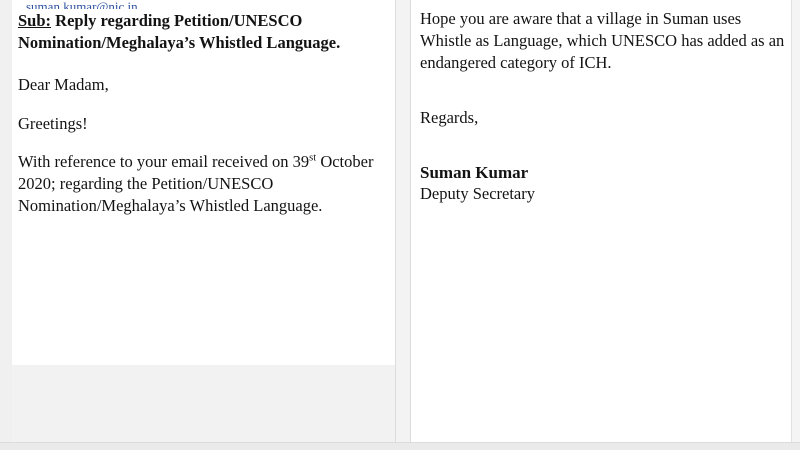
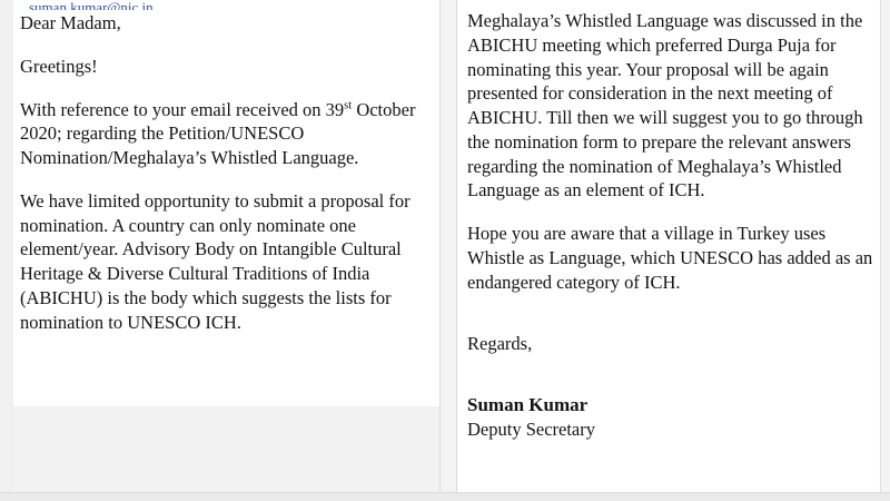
  suman.kumar@nic.in
- Sub: Reply regarding Petition/UNESCO Nomination/Meghalaya’s Whistled Language.
  Dear Madam,
  Greetings!
  With reference to your email received on 39st October 2020; regarding the Petition/UNESCO Nomination/Meghalaya’s Whistled Language.
+ We have limited opportunity to submit a proposal for nomination. A country can only nominate one element/year. Advisory Body on Intangible Cultural Heritage & Diverse Cultural Traditions of India (ABICHU) is the body which suggests the lists for nomination to UNESCO ICH.
+ Meghalaya’s Whistled Language was discussed in the ABICHU meeting which preferred Durga Puja for nominating this year. Your proposal will be again presented for consideration in the next meeting of ABICHU. Till then we will suggest you to go through the nomination form to prepare the relevant answers regarding the nomination of Meghalaya’s Whistled Language as an element of ICH.
- Hope you are aware that a village in Suman uses Whistle as Language, which UNESCO has added as an endangered category of ICH.
+ Hope you are aware that a village in Turkey uses Whistle as Language, which UNESCO has added as an endangered category of ICH.
  Regards,
  Suman Kumar
  Deputy Secretary
